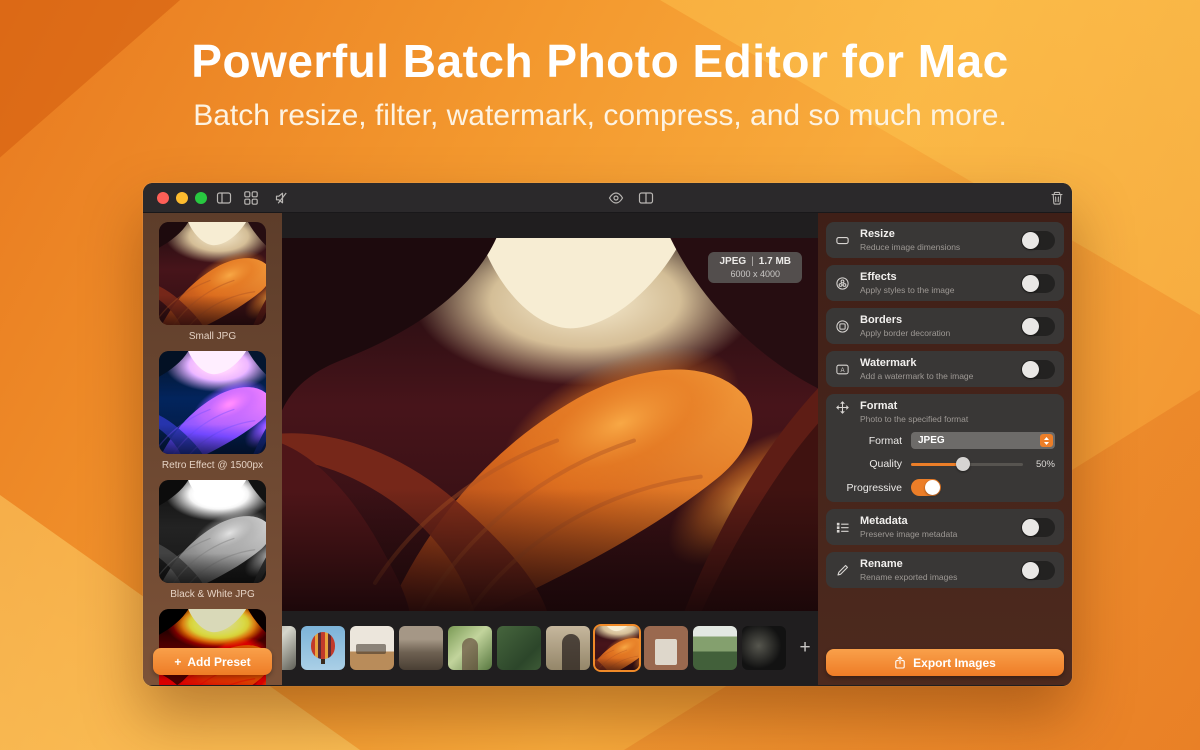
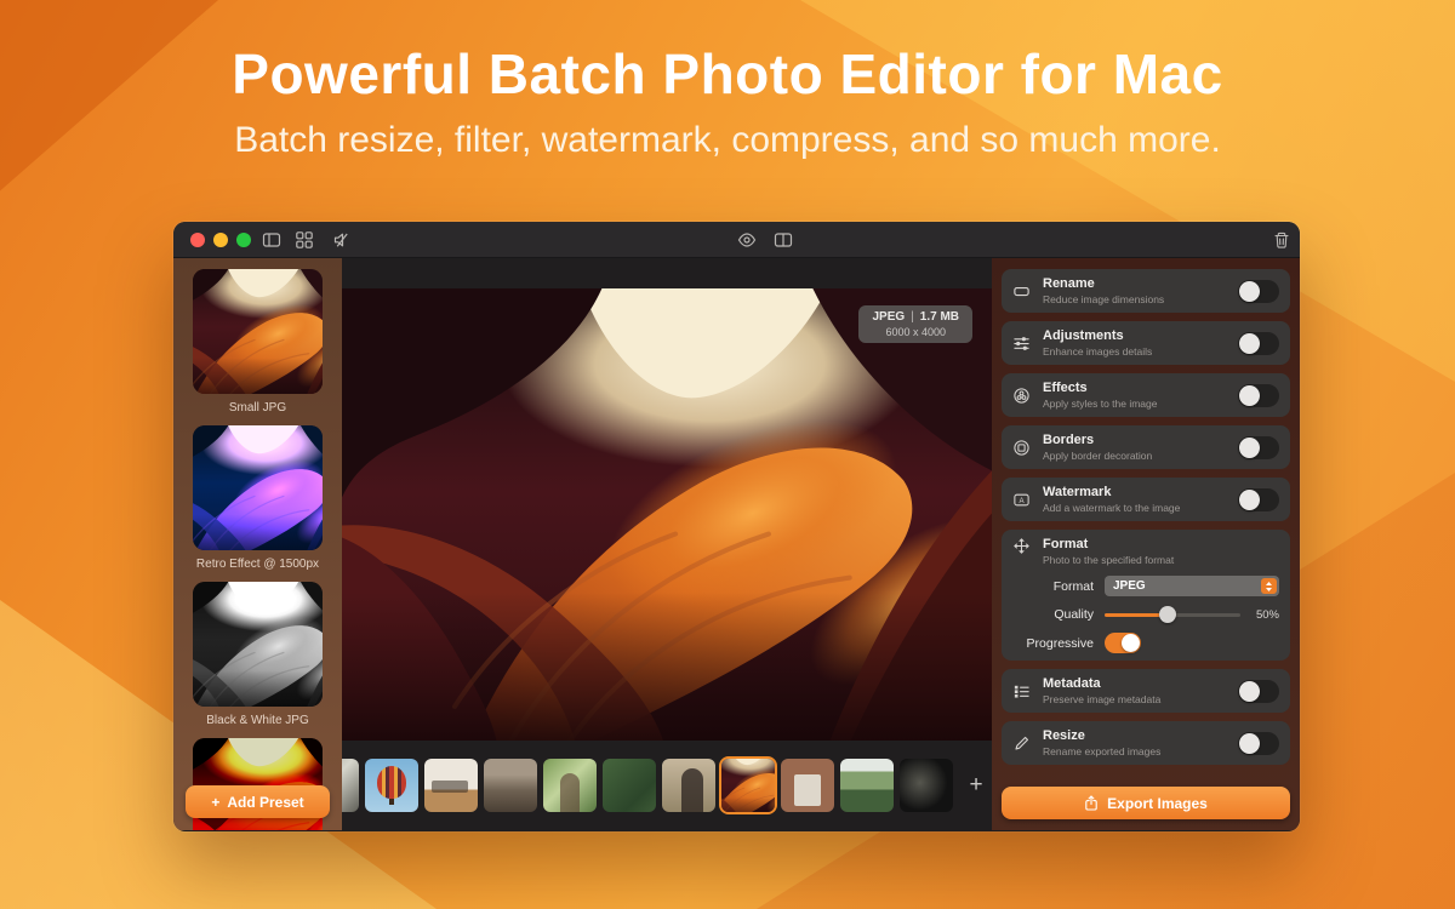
  Powerful Batch Photo Editor for Mac
  Batch resize, filter, watermark, compress, and so much more.
  Small JPG
  Retro Effect @ 1500px
  Black & White JPG
  +
  Add Preset
  JPEG | 1.7 MB
  6000 x 4000
  +
- Resize
+ Rename
  Reduce image dimensions
+ Adjustments
+ Enhance images details
  Effects
  Apply styles to the image
  Borders
  Apply border decoration
  Watermark
  Add a watermark to the image
  Format
  Photo to the specified format
  Format
  JPEG
  Quality
  50%
  Progressive
  Metadata
  Preserve image metadata
- Rename
+ Resize
  Rename exported images
  Export Images
